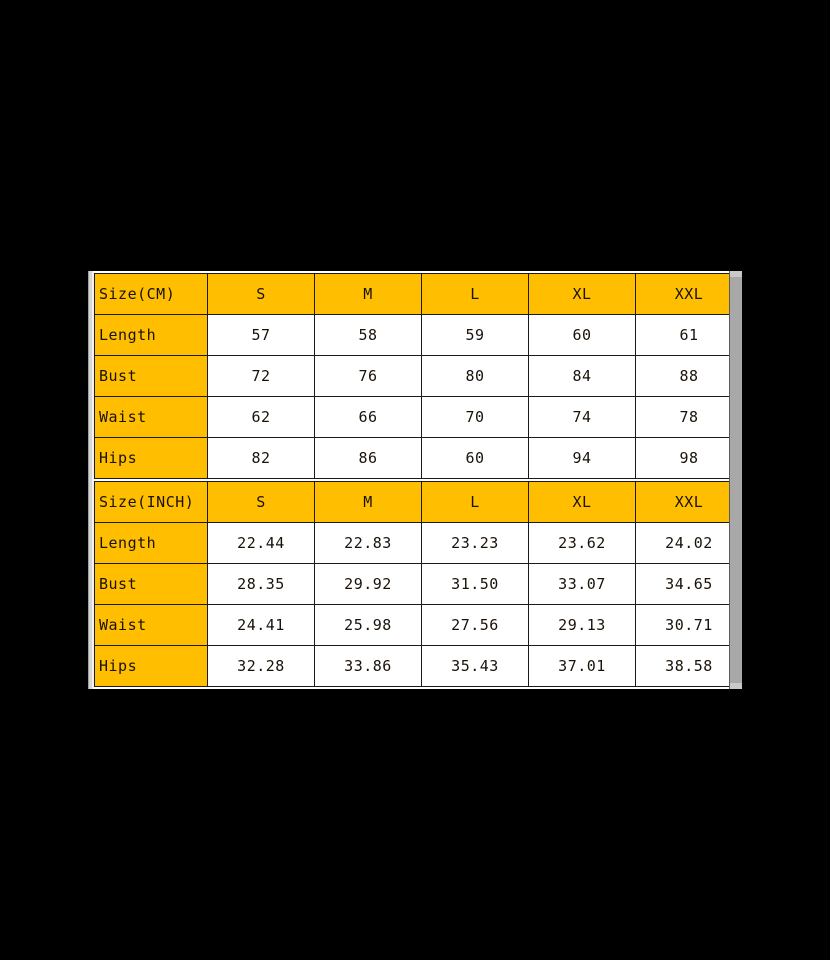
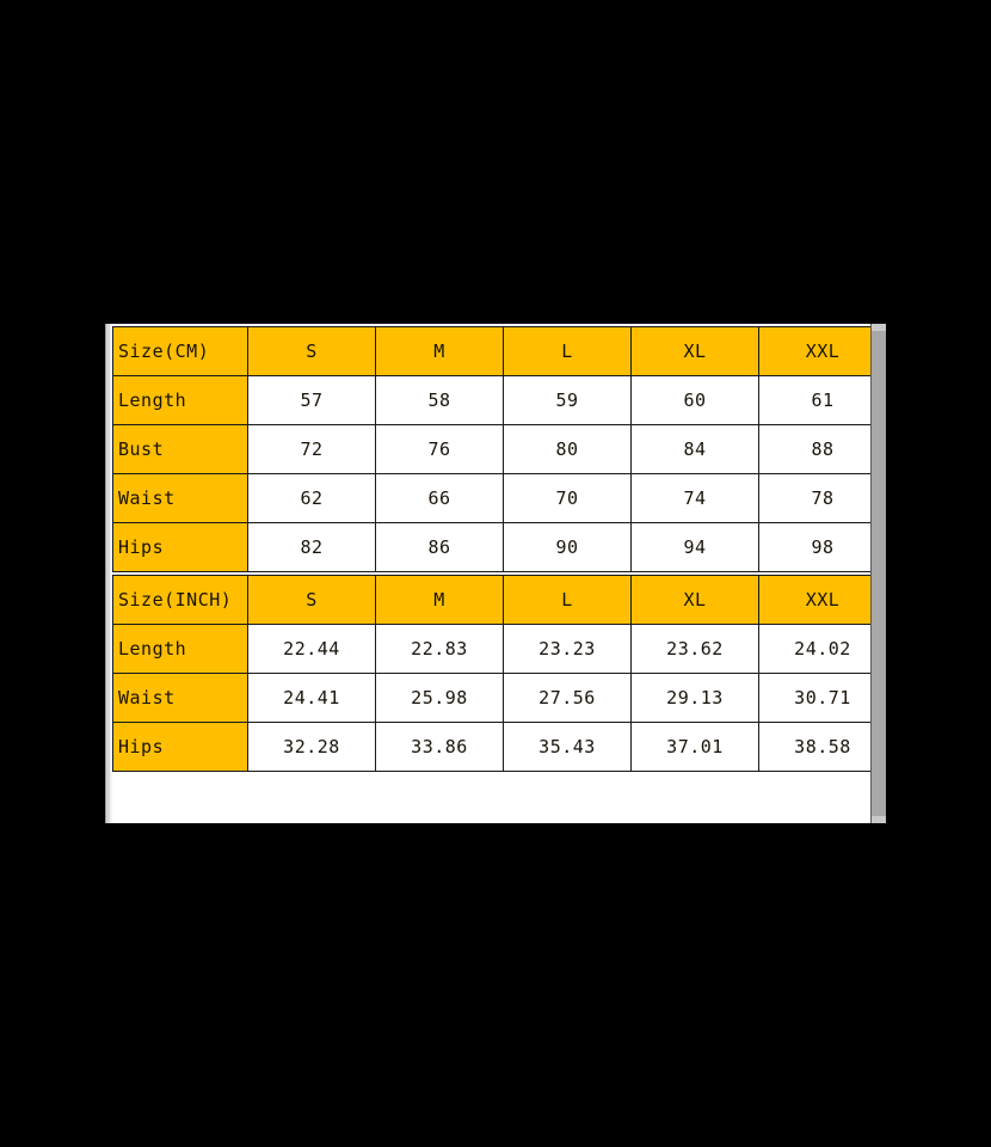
  Size(CM)	S	M	L	XL	XXL
  Length	57	58	59	60	61
  Bust	72	76	80	84	88
  Waist	62	66	70	74	78
- Hips	82	86	60	94	98
+ Hips	82	86	90	94	98
  Size(INCH)	S	M	L	XL	XXL
  Length	22.44	22.83	23.23	23.62	24.02
- Bust	28.35	29.92	31.50	33.07	34.65
  Waist	24.41	25.98	27.56	29.13	30.71
  Hips	32.28	33.86	35.43	37.01	38.58
